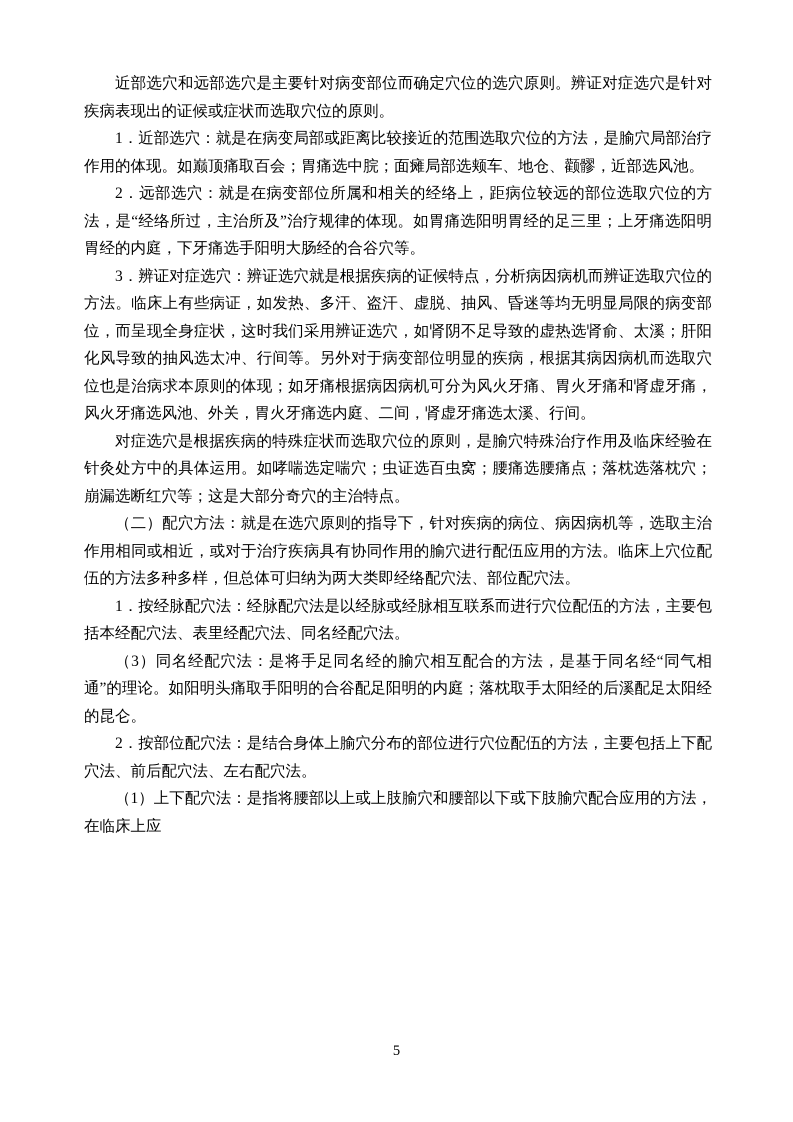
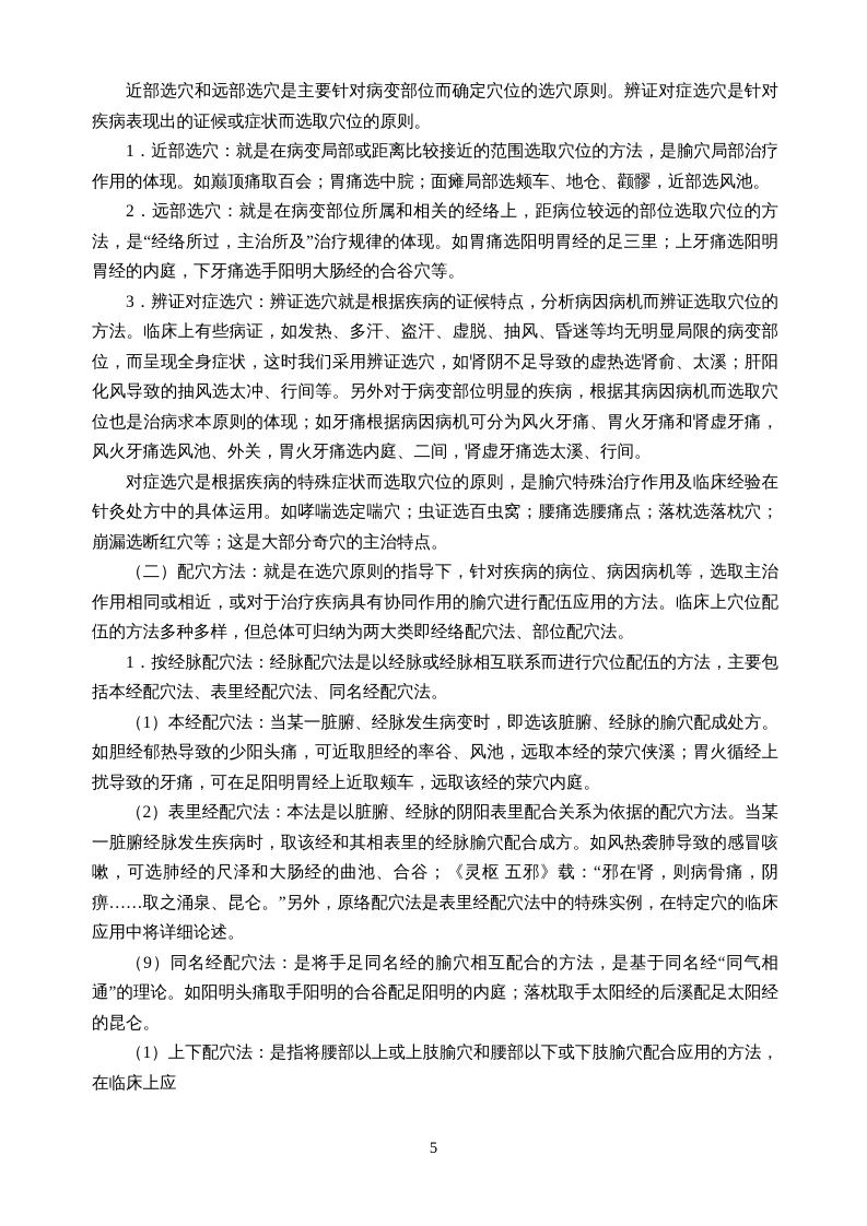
  近部选穴和远部选穴是主要针对病变部位而确定穴位的选穴原则。辨证对症选穴是针对疾病表现出的证候或症状而选取穴位的原则。
  1．近部选穴：就是在病变局部或距离比较接近的范围选取穴位的方法，是腧穴局部治疗作用的体现。如巅顶痛取百会；胃痛选中脘；面瘫局部选颊车、地仓、颧髎，近部选风池。
  2．远部选穴：就是在病变部位所属和相关的经络上，距病位较远的部位选取穴位的方法，是“经络所过，主治所及”治疗规律的体现。如胃痛选阳明胃经的足三里；上牙痛选阳明胃经的内庭，下牙痛选手阳明大肠经的合谷穴等。
  3．辨证对症选穴：辨证选穴就是根据疾病的证候特点，分析病因病机而辨证选取穴位的方法。临床上有些病证，如发热、多汗、盗汗、虚脱、抽风、昏迷等均无明显局限的病变部位，而呈现全身症状，这时我们采用辨证选穴，如肾阴不足导致的虚热选肾俞、太溪；肝阳化风导致的抽风选太冲、行间等。另外对于病变部位明显的疾病，根据其病因病机而选取穴位也是治病求本原则的体现；如牙痛根据病因病机可分为风火牙痛、胃火牙痛和肾虚牙痛，风火牙痛选风池、外关，胃火牙痛选内庭、二间，肾虚牙痛选太溪、行间。
  对症选穴是根据疾病的特殊症状而选取穴位的原则，是腧穴特殊治疗作用及临床经验在针灸处方中的具体运用。如哮喘选定喘穴；虫证选百虫窝；腰痛选腰痛点；落枕选落枕穴；崩漏选断红穴等；这是大部分奇穴的主治特点。
  （二）配穴方法：就是在选穴原则的指导下，针对疾病的病位、病因病机等，选取主治作用相同或相近，或对于治疗疾病具有协同作用的腧穴进行配伍应用的方法。临床上穴位配伍的方法多种多样，但总体可归纳为两大类即经络配穴法、部位配穴法。
  1．按经脉配穴法：经脉配穴法是以经脉或经脉相互联系而进行穴位配伍的方法，主要包括本经配穴法、表里经配穴法、同名经配穴法。
+ （1）本经配穴法：当某一脏腑、经脉发生病变时，即选该脏腑、经脉的腧穴配成处方。如胆经郁热导致的少阳头痛，可近取胆经的率谷、风池，远取本经的荥穴侠溪；胃火循经上扰导致的牙痛，可在足阳明胃经上近取颊车，远取该经的荥穴内庭。
+ （2）表里经配穴法：本法是以脏腑、经脉的阴阳表里配合关系为依据的配穴方法。当某一脏腑经脉发生疾病时，取该经和其相表里的经脉腧穴配合成方。如风热袭肺导致的感冒咳嗽，可选肺经的尺泽和大肠经的曲池、合谷；《灵枢 五邪》载：“邪在肾，则病骨痛，阴痹……取之涌泉、昆仑。”另外，原络配穴法是表里经配穴法中的特殊实例，在特定穴的临床应用中将详细论述。
- （3）同名经配穴法：是将手足同名经的腧穴相互配合的方法，是基于同名经“同气相通”的理论。如阳明头痛取手阳明的合谷配足阳明的内庭；落枕取手太阳经的后溪配足太阳经的昆仑。
+ （9）同名经配穴法：是将手足同名经的腧穴相互配合的方法，是基于同名经“同气相通”的理论。如阳明头痛取手阳明的合谷配足阳明的内庭；落枕取手太阳经的后溪配足太阳经的昆仑。
- 2．按部位配穴法：是结合身体上腧穴分布的部位进行穴位配伍的方法，主要包括上下配穴法、前后配穴法、左右配穴法。
  （1）上下配穴法：是指将腰部以上或上肢腧穴和腰部以下或下肢腧穴配合应用的方法，在临床上应
  5
